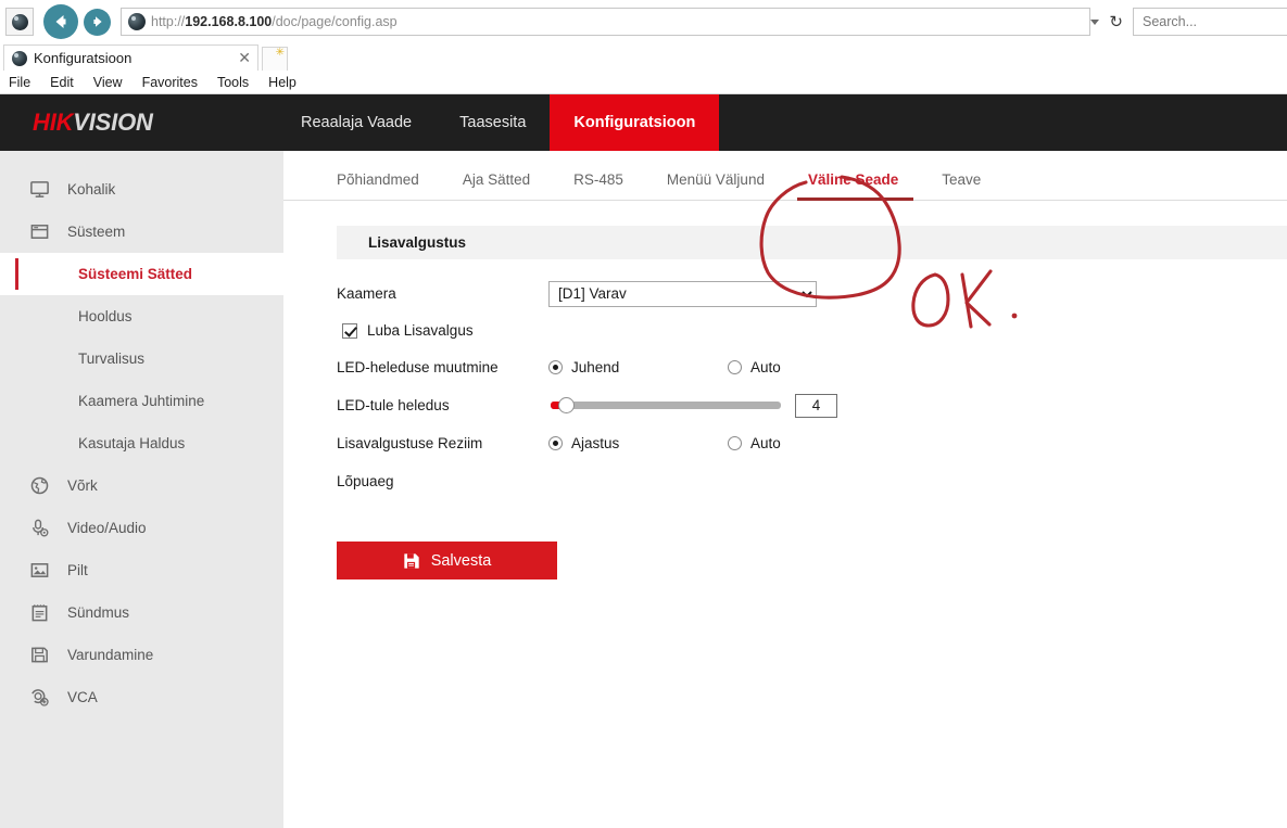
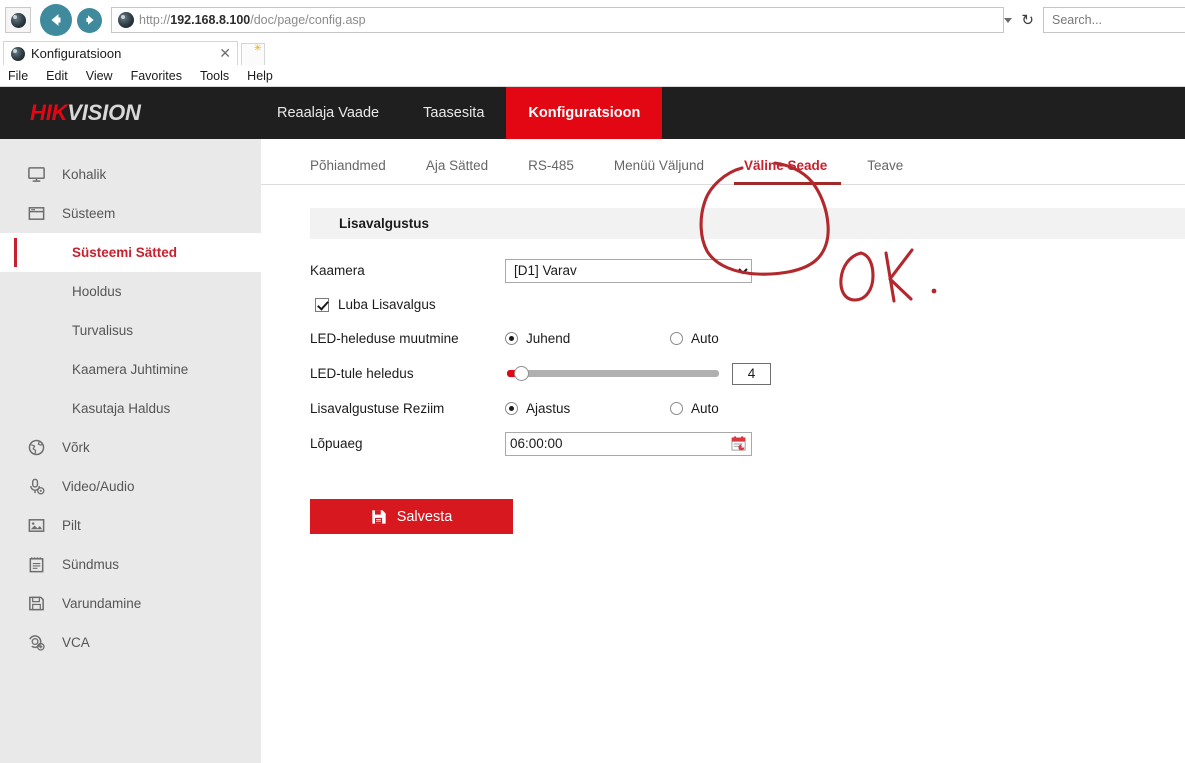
  http://192.168.8.100/doc/page/config.asp
  ↻
  Search...
  Konfiguratsioon
  ✕
  File
  Edit
  View
  Favorites
  Tools
  Help
  HIK
  VISION
  Reaalaja Vaade
  Taasesita
  Konfiguratsioon
  Kohalik
  Süsteem
  Süsteemi Sätted
  Hooldus
  Turvalisus
  Kaamera Juhtimine
  Kasutaja Haldus
  Võrk
  Video/Audio
  Pilt
  Sündmus
  Varundamine
  VCA
  Põhiandmed
  Aja Sätted
  RS-485
  Menüü Väljund
  Väline Seade
  Teave
  Lisavalgustus
  Kaamera
  [D1] Varav
  Luba Lisavalgus
  LED-heleduse muutmine
  Juhend
  Auto
  LED-tule heledus
  4
  Lisavalgustuse Reziim
  Ajastus
  Auto
  Lõpuaeg
+ 06:00:00
  Salvesta
